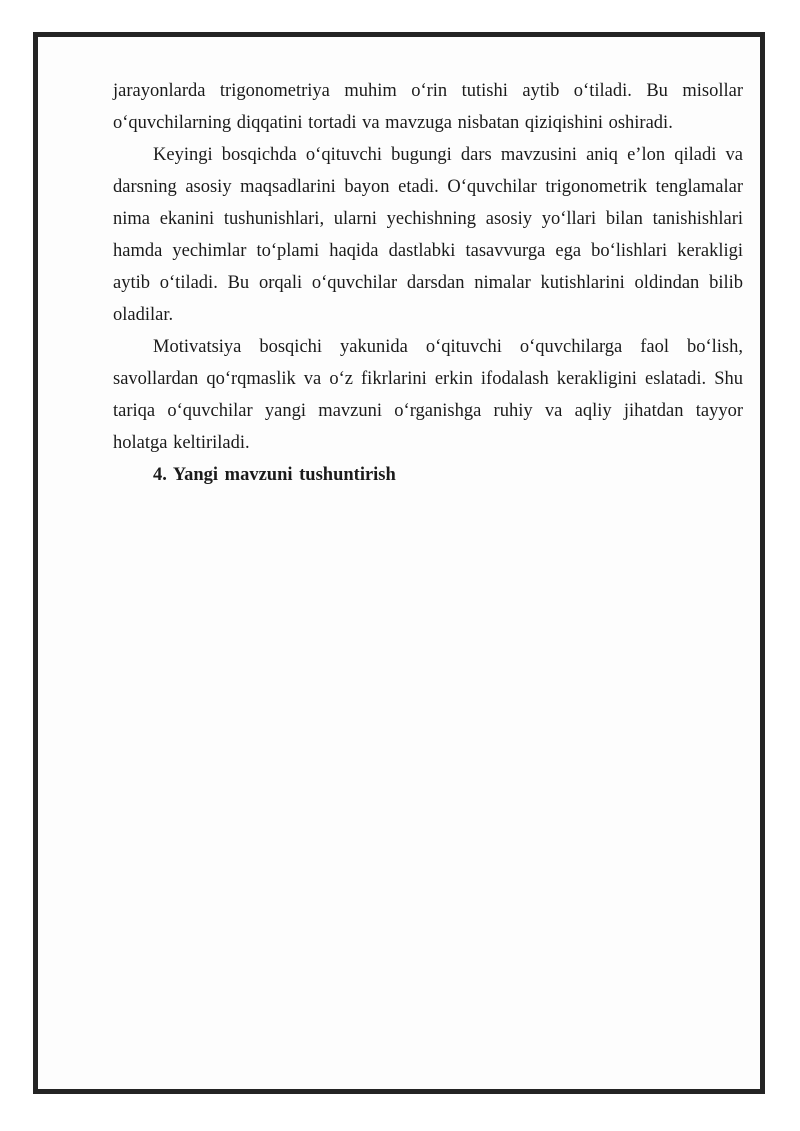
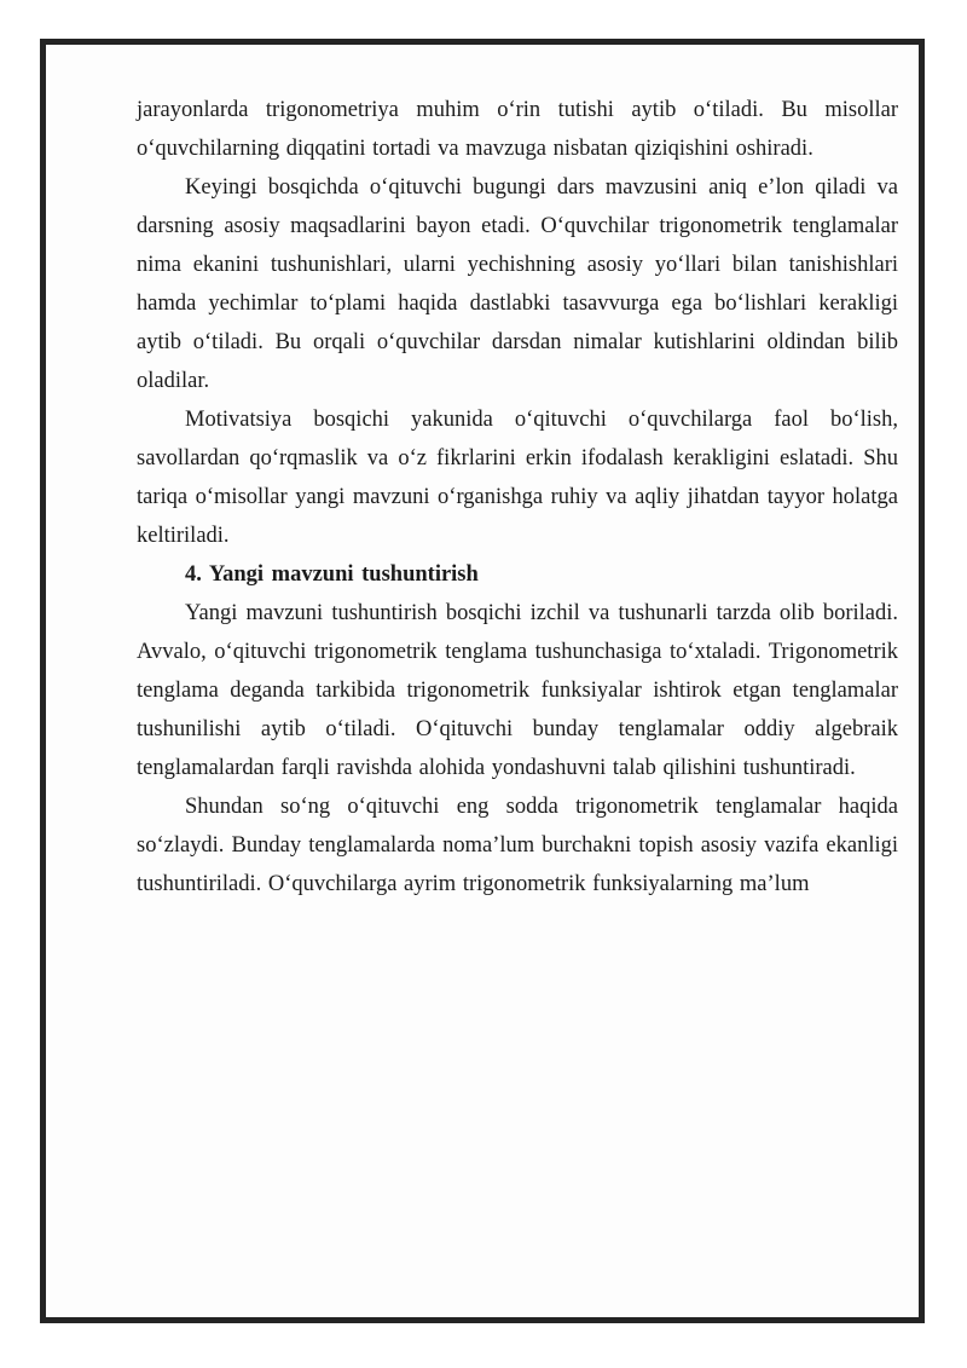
  jarayonlarda trigonometriya muhim o‘rin tutishi aytib o‘tiladi. Bu misollar o‘quvchilarning diqqatini tortadi va mavzuga nisbatan qiziqishini oshiradi.
  Keyingi bosqichda o‘qituvchi bugungi dars mavzusini aniq e’lon qiladi va darsning asosiy maqsadlarini bayon etadi. O‘quvchilar trigonometrik tenglamalar nima ekanini tushunishlari, ularni yechishning asosiy yo‘llari bilan tanishishlari hamda yechimlar to‘plami haqida dastlabki tasavvurga ega bo‘lishlari kerakligi aytib o‘tiladi. Bu orqali o‘quvchilar darsdan nimalar kutishlarini oldindan bilib oladilar.
- Motivatsiya bosqichi yakunida o‘qituvchi o‘quvchilarga faol bo‘lish, savollardan qo‘rqmaslik va o‘z fikrlarini erkin ifodalash kerakligini eslatadi. Shu tariqa o‘quvchilar yangi mavzuni o‘rganishga ruhiy va aqliy jihatdan tayyor holatga keltiriladi.
+ Motivatsiya bosqichi yakunida o‘qituvchi o‘quvchilarga faol bo‘lish, savollardan qo‘rqmaslik va o‘z fikrlarini erkin ifodalash kerakligini eslatadi. Shu tariqa o‘misollar yangi mavzuni o‘rganishga ruhiy va aqliy jihatdan tayyor holatga keltiriladi.
  4. Yangi mavzuni tushuntirish
+ Yangi mavzuni tushuntirish bosqichi izchil va tushunarli tarzda olib boriladi. Avvalo, o‘qituvchi trigonometrik tenglama tushunchasiga to‘xtaladi. Trigonometrik tenglama deganda tarkibida trigonometrik funksiyalar ishtirok etgan tenglamalar tushunilishi aytib o‘tiladi. O‘qituvchi bunday tenglamalar oddiy algebraik tenglamalardan farqli ravishda alohida yondashuvni talab qilishini tushuntiradi.
+ Shundan so‘ng o‘qituvchi eng sodda trigonometrik tenglamalar haqida so‘zlaydi. Bunday tenglamalarda noma’lum burchakni topish asosiy vazifa ekanligi tushuntiriladi. O‘quvchilarga ayrim trigonometrik funksiyalarning ma’lum
